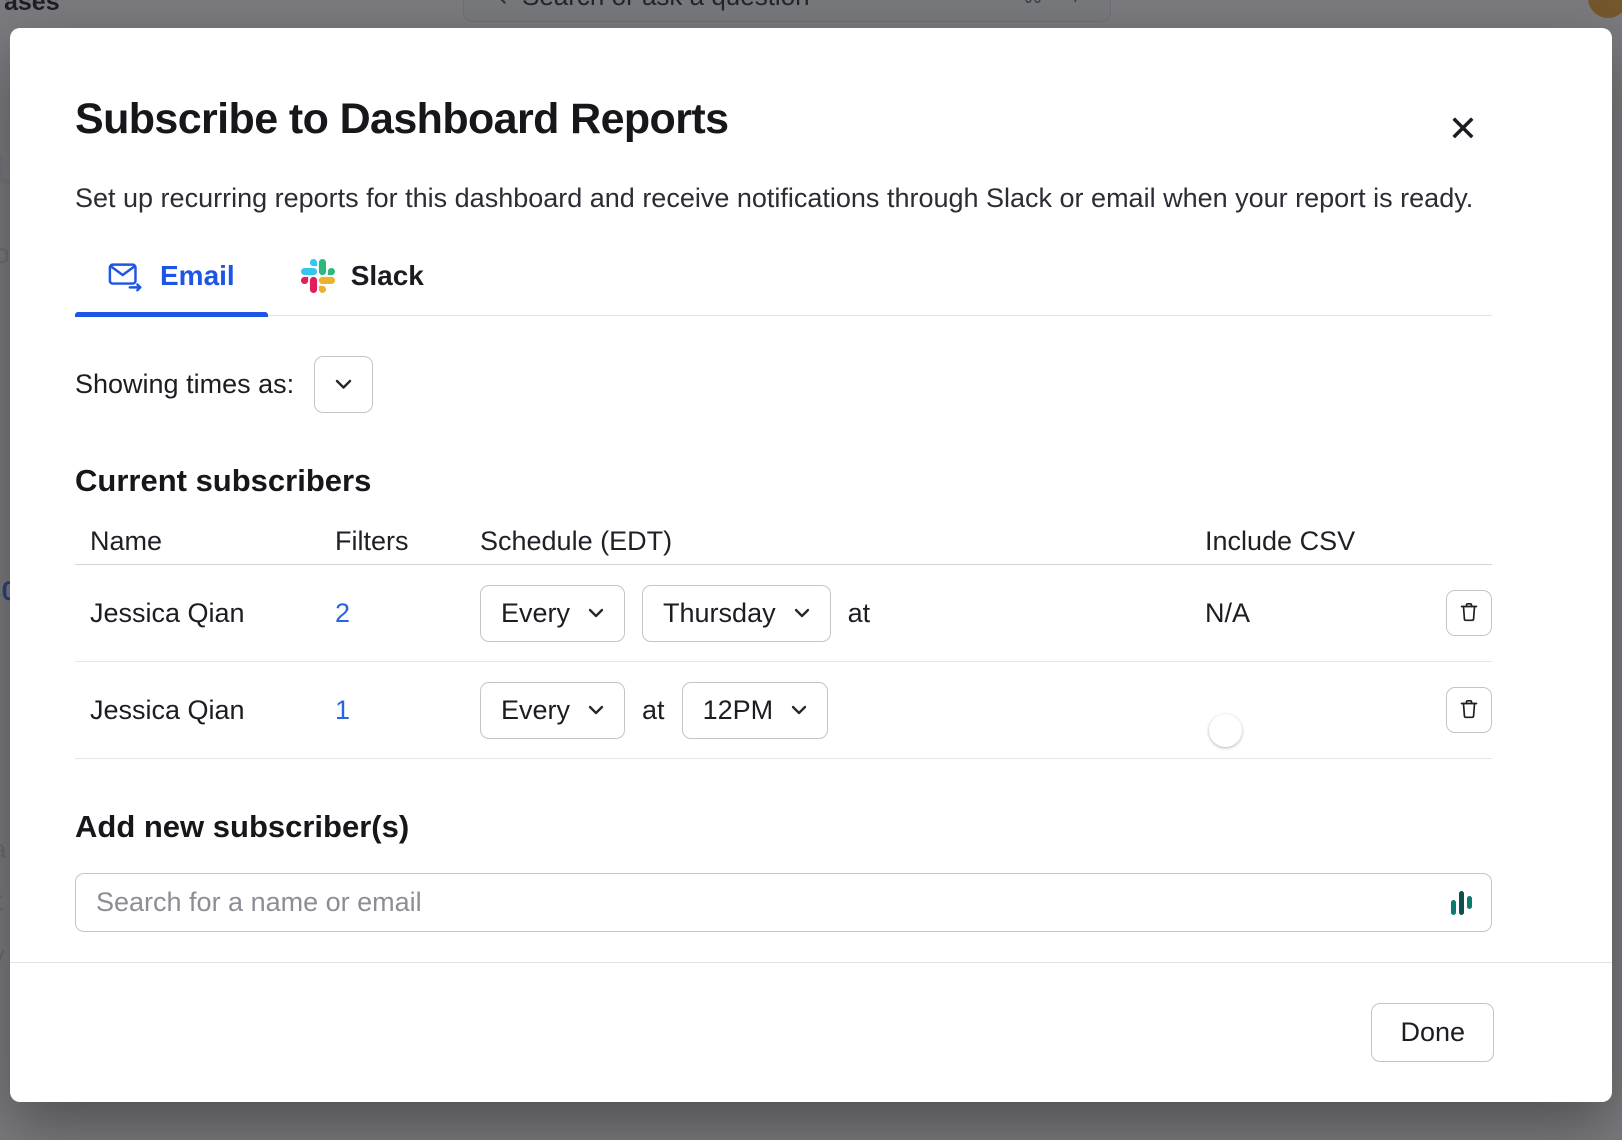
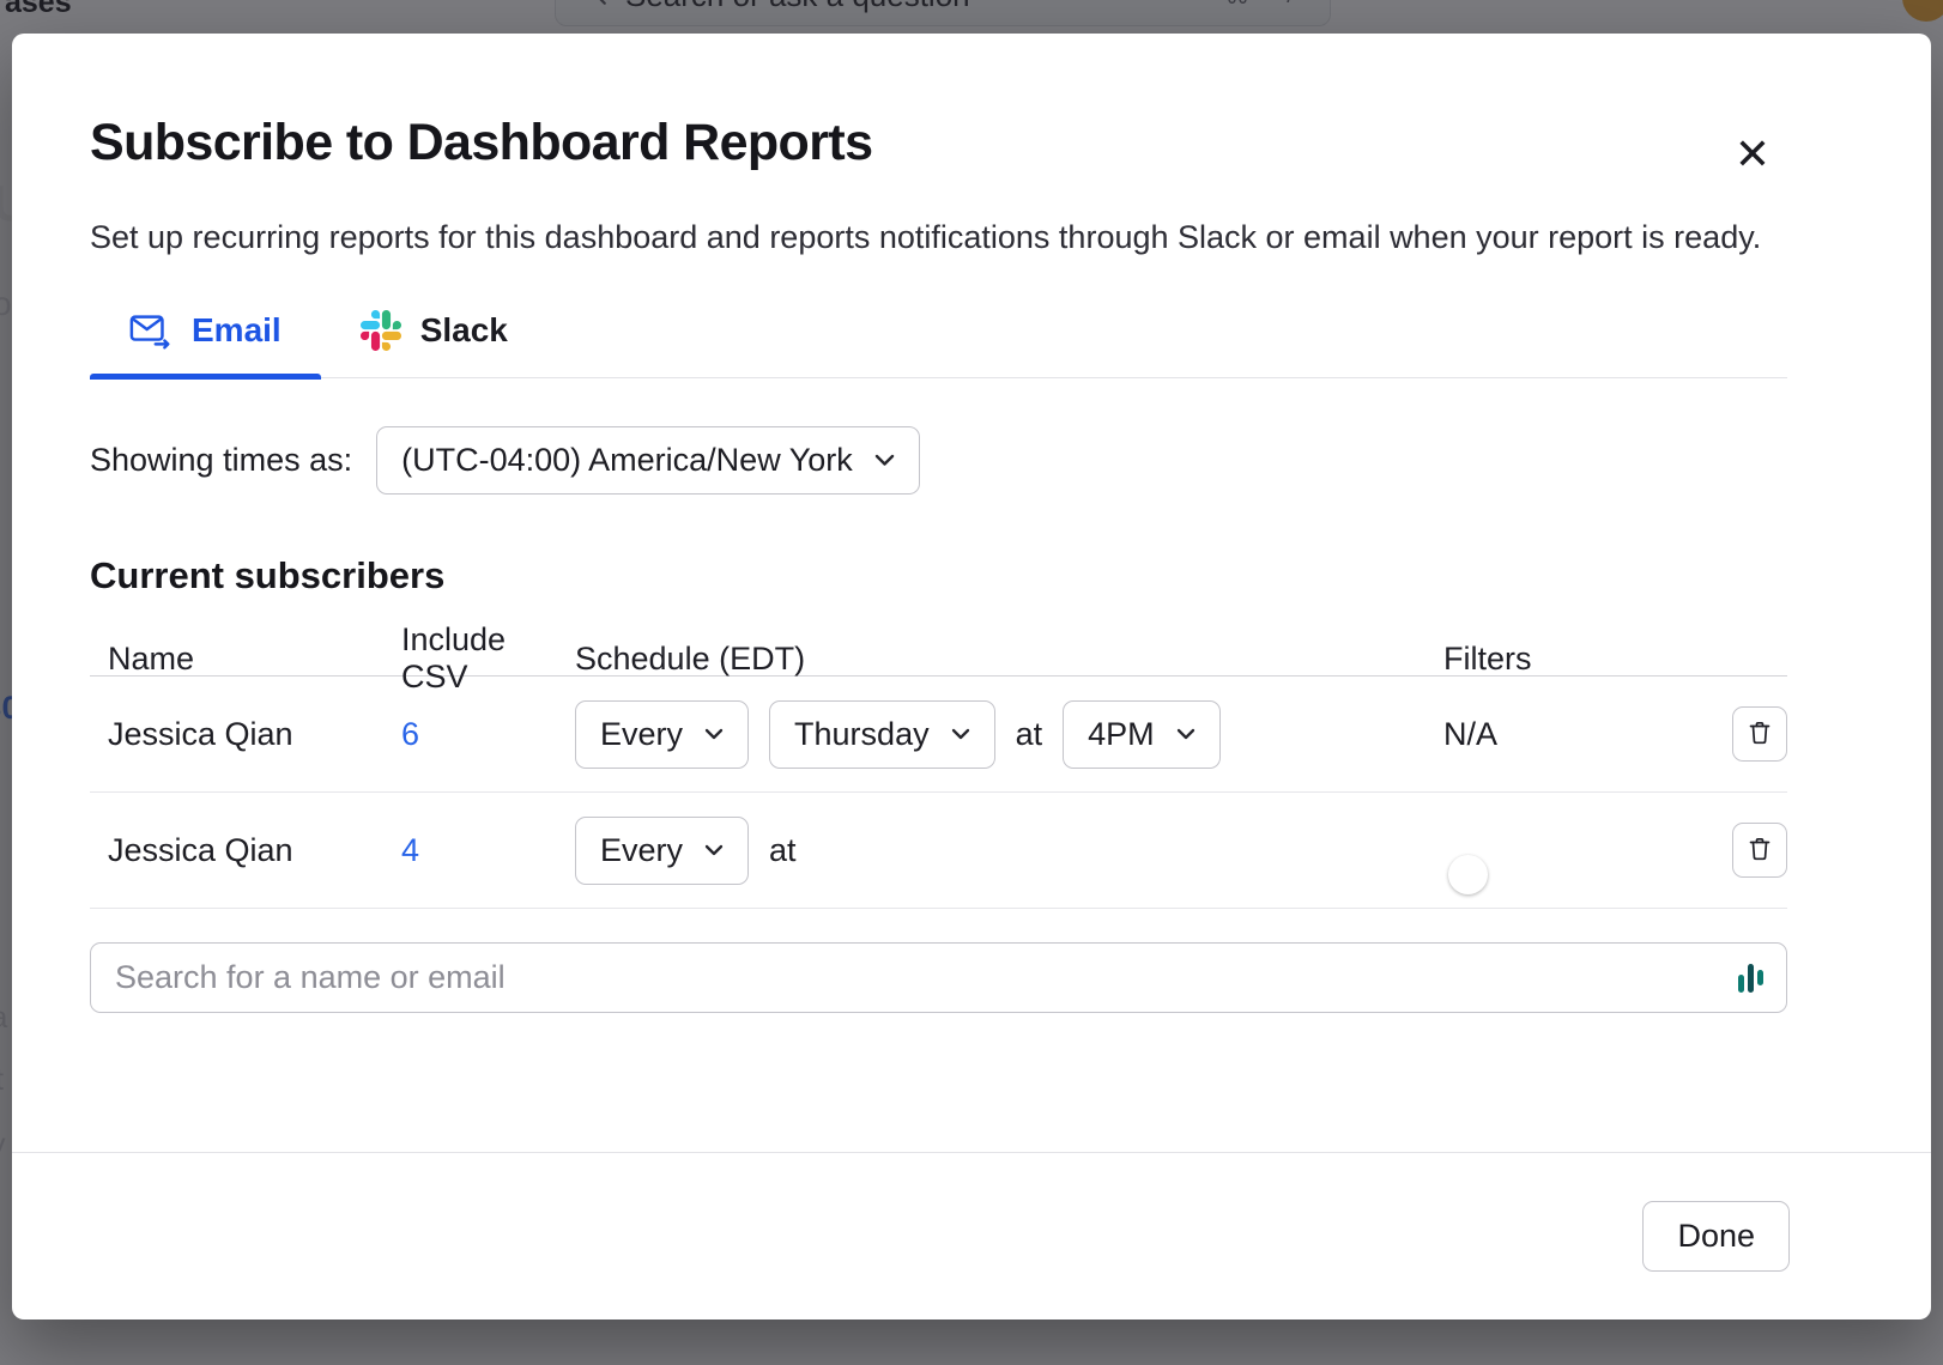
  ases
  ✕
  Subscribe to Dashboard Reports
- Set up recurring reports for this dashboard and receive notifications through Slack or email when your report is ready.
+ Set up recurring reports for this dashboard and reports notifications through Slack or email when your report is ready.
  Email
  Slack
  Showing times as:
+ (UTC-04:00) America/New York
  Current subscribers
  Name
- Filters
+ Include CSV
  Schedule (EDT)
- Include CSV
+ Filters
  Jessica Qian
- 2
+ 6
  Every
  Thursday
  at
+ 4PM
  N/A
  Jessica Qian
- 1
+ 4
  Every
  at
- 12PM
- Add new subscriber(s)
  Search for a name or email
  Done
